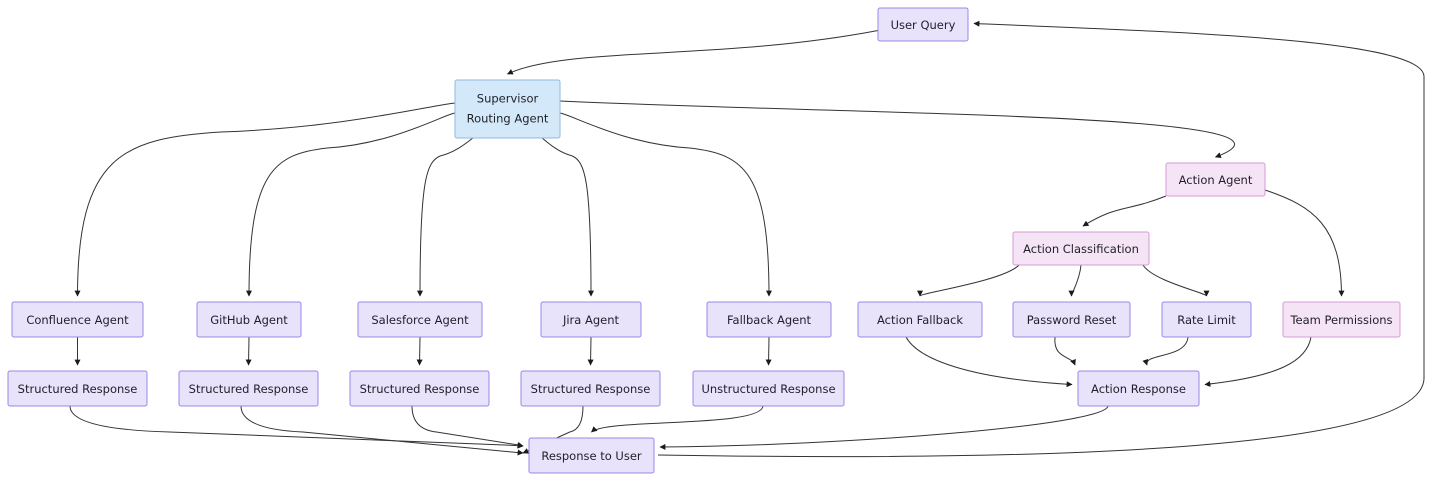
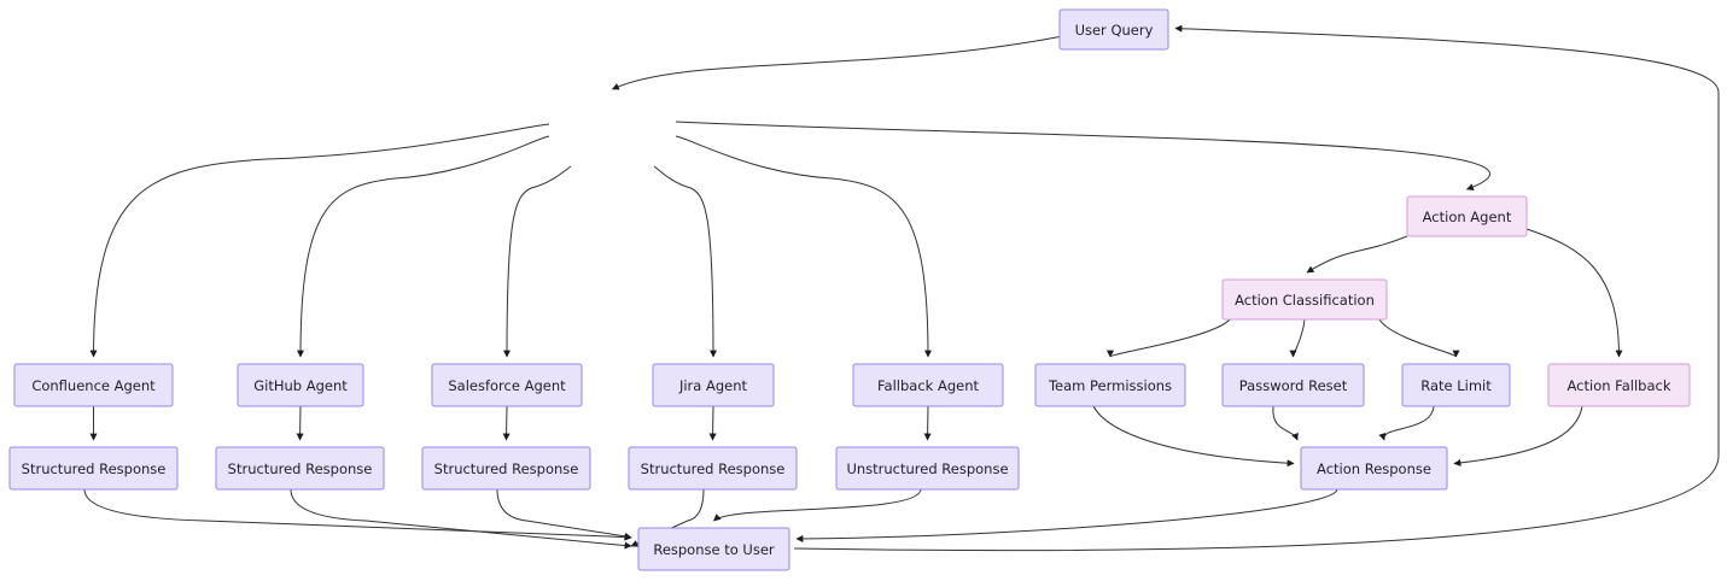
  User Query
- Supervisor
- Routing Agent
  Action Agent
  Action Classification
  Confluence Agent
  GitHub Agent
  Salesforce Agent
  Jira Agent
  Fallback Agent
- Action Fallback
+ Team Permissions
  Password Reset
  Rate Limit
- Team Permissions
+ Action Fallback
  Structured Response
  Structured Response
  Structured Response
  Structured Response
  Unstructured Response
  Action Response
  Response to User
